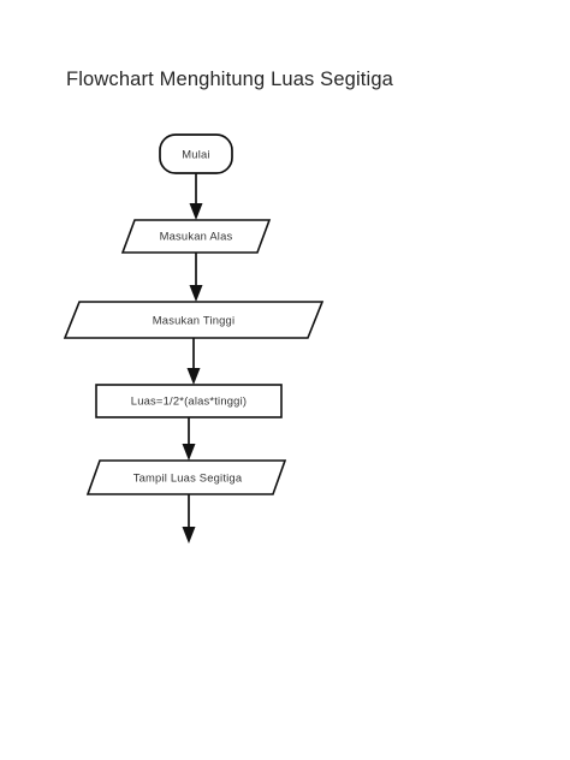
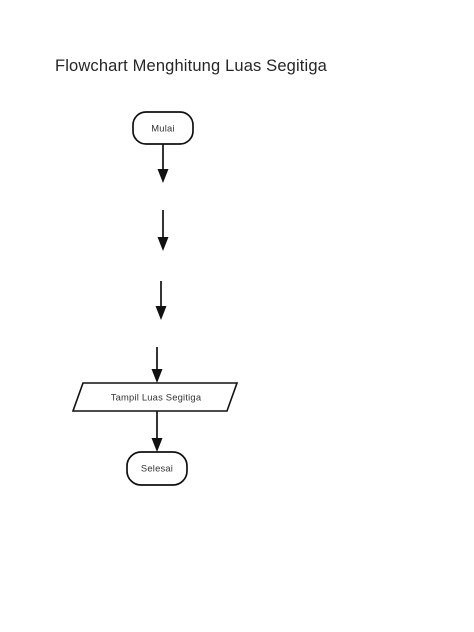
  Flowchart Menghitung Luas Segitiga
  Mulai
- Masukan Alas
- Masukan Tinggi
- Luas=1/2*(alas*tinggi)
  Tampil Luas Segitiga
+ Selesai
